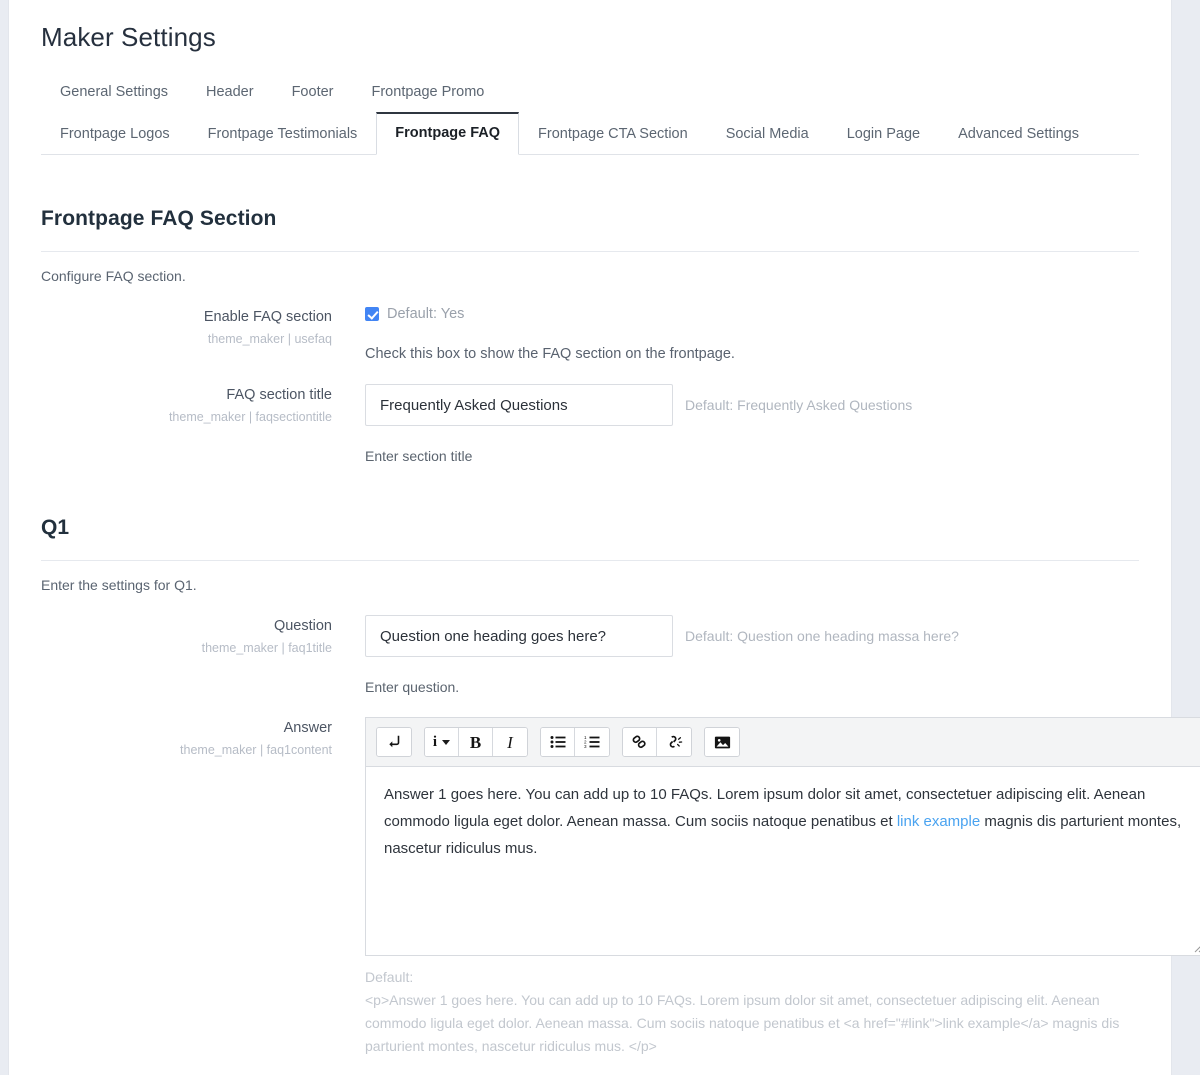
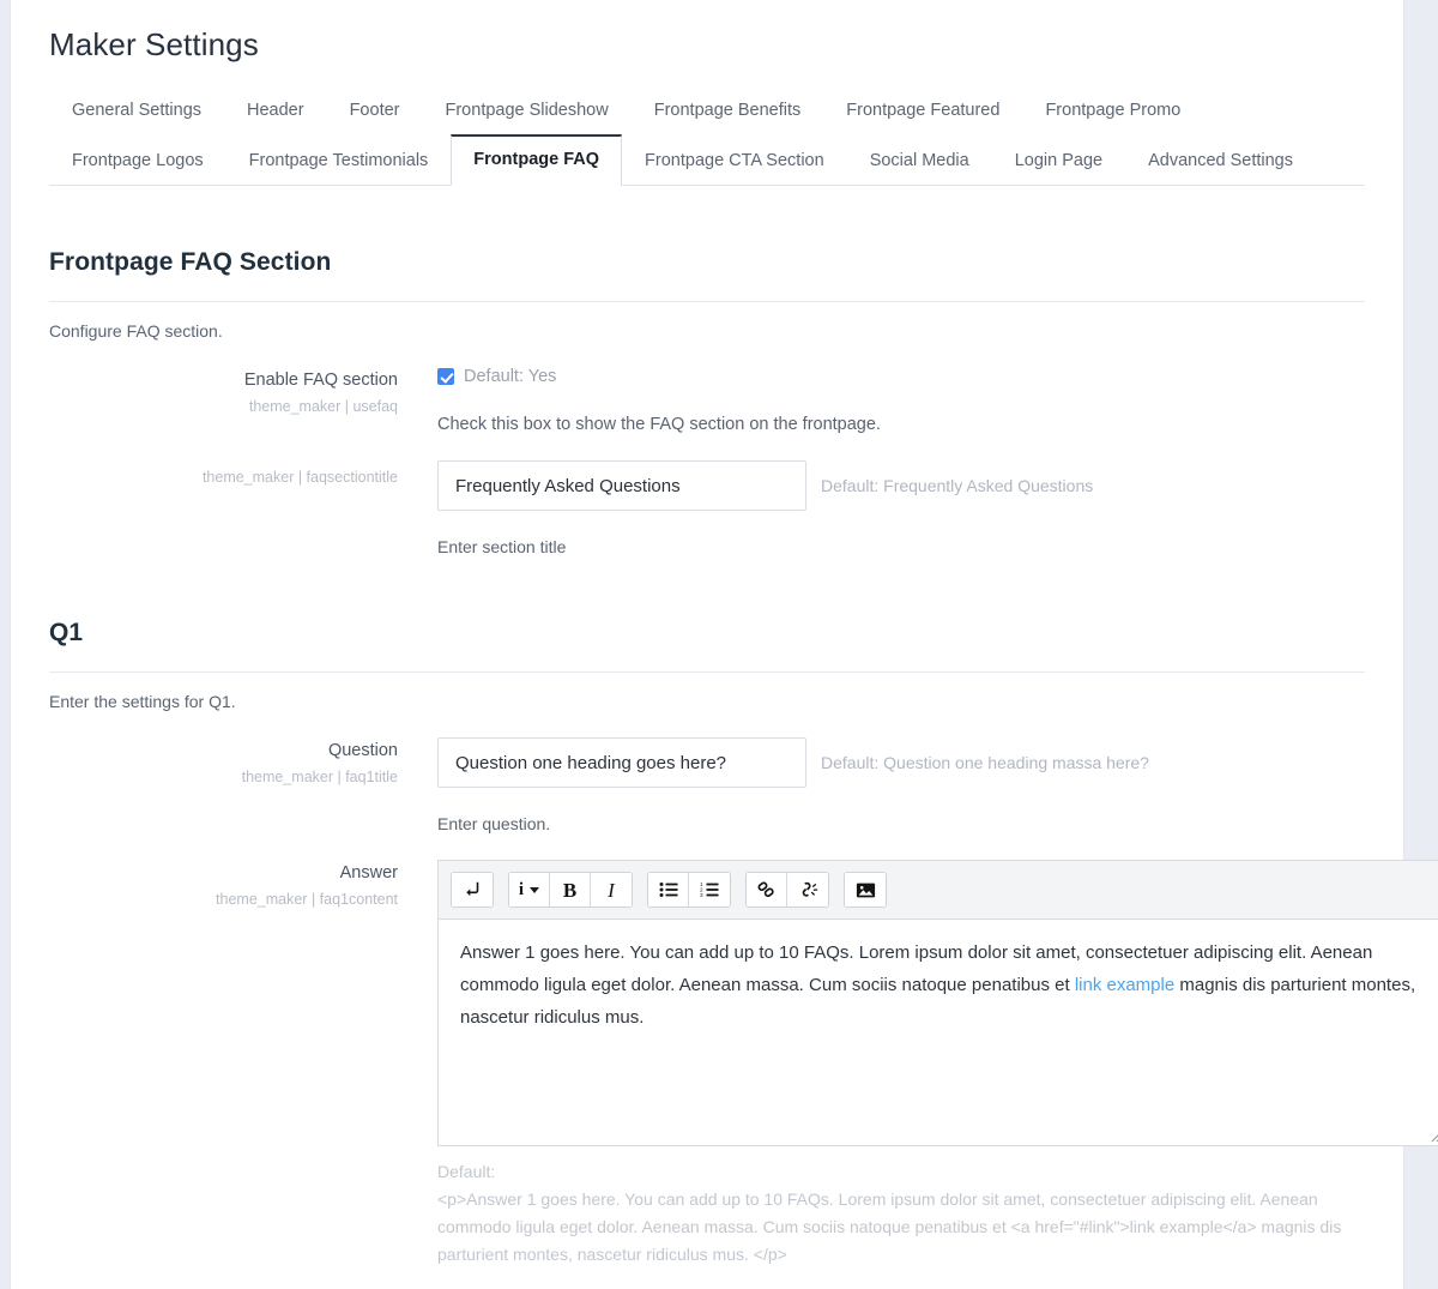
  Maker Settings
  General Settings
  Header
  Footer
+ Frontpage Slideshow
+ Frontpage Benefits
+ Frontpage Featured
  Frontpage Promo
  Frontpage Logos
  Frontpage Testimonials
  Frontpage FAQ
  Frontpage CTA Section
  Social Media
  Login Page
  Advanced Settings
  Frontpage FAQ Section
  Configure FAQ section.
  Enable FAQ section
  theme_maker | usefaq
  Default: Yes
  Check this box to show the FAQ section on the frontpage.
- FAQ section title
  theme_maker | faqsectiontitle
  Frequently Asked Questions
  Default: Frequently Asked Questions
  Enter section title
  Q1
  Enter the settings for Q1.
  Question
  theme_maker | faq1title
  Question one heading goes here?
  Default: Question one heading massa here?
  Enter question.
  Answer
  theme_maker | faq1content
  i
  B
  I
  Answer 1 goes here. You can add up to 10 FAQs. Lorem ipsum dolor sit amet, consectetuer adipiscing elit. Aenean commodo ligula eget dolor. Aenean massa. Cum sociis natoque penatibus et link example magnis dis parturient montes, nascetur ridiculus mus.
  Default:
  <p>Answer 1 goes here. You can add up to 10 FAQs. Lorem ipsum dolor sit amet, consectetuer adipiscing elit. Aenean commodo ligula eget dolor. Aenean massa. Cum sociis natoque penatibus et <a href="#link">link example</a> magnis dis parturient montes, nascetur ridiculus mus. </p>
